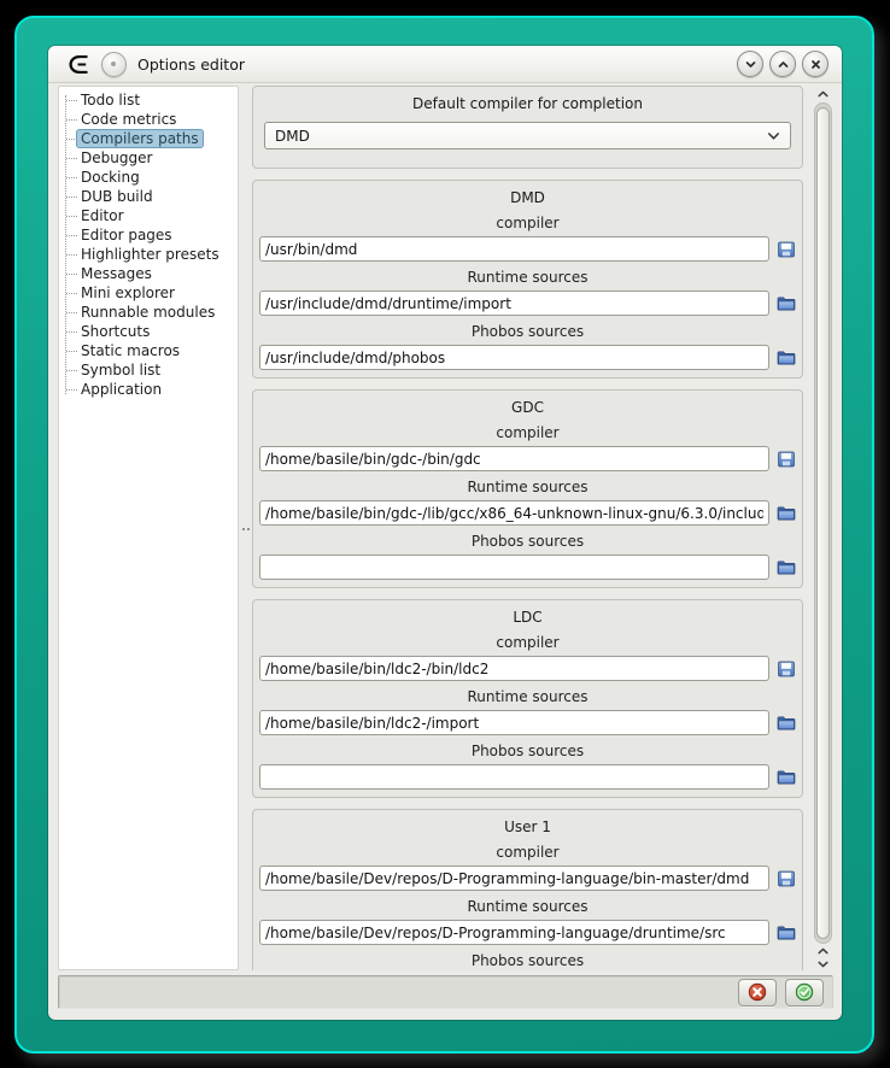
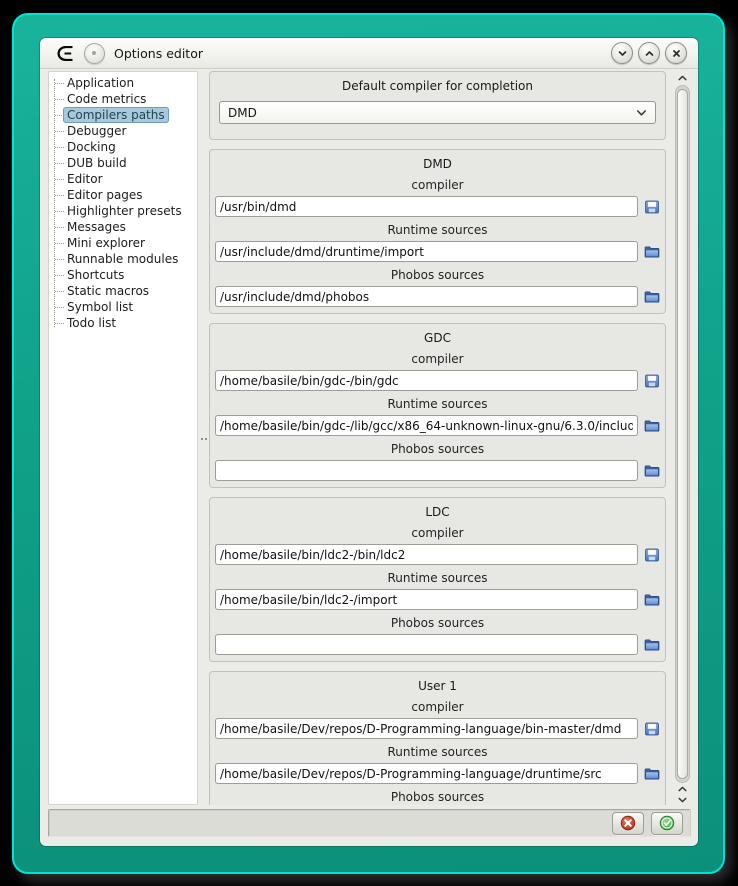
  Options editor
- Todo list
+ Application
  Code metrics
  Compilers paths
  Debugger
  Docking
  DUB build
  Editor
  Editor pages
  Highlighter presets
  Messages
  Mini explorer
  Runnable modules
  Shortcuts
  Static macros
  Symbol list
- Application
+ Todo list
  Default compiler for completion
  DMD
  DMD
  compiler
  /usr/bin/dmd
  Runtime sources
  /usr/include/dmd/druntime/import
  Phobos sources
  /usr/include/dmd/phobos
  GDC
  compiler
  /home/basile/bin/gdc-/bin/gdc
  Runtime sources
  /home/basile/bin/gdc-/lib/gcc/x86_64-unknown-linux-gnu/6.3.0/includ
  Phobos sources
  LDC
  compiler
  /home/basile/bin/ldc2-/bin/ldc2
  Runtime sources
  /home/basile/bin/ldc2-/import
  Phobos sources
  User 1
  compiler
  /home/basile/Dev/repos/D-Programming-language/bin-master/dmd
  Runtime sources
  /home/basile/Dev/repos/D-Programming-language/druntime/src
  Phobos sources
